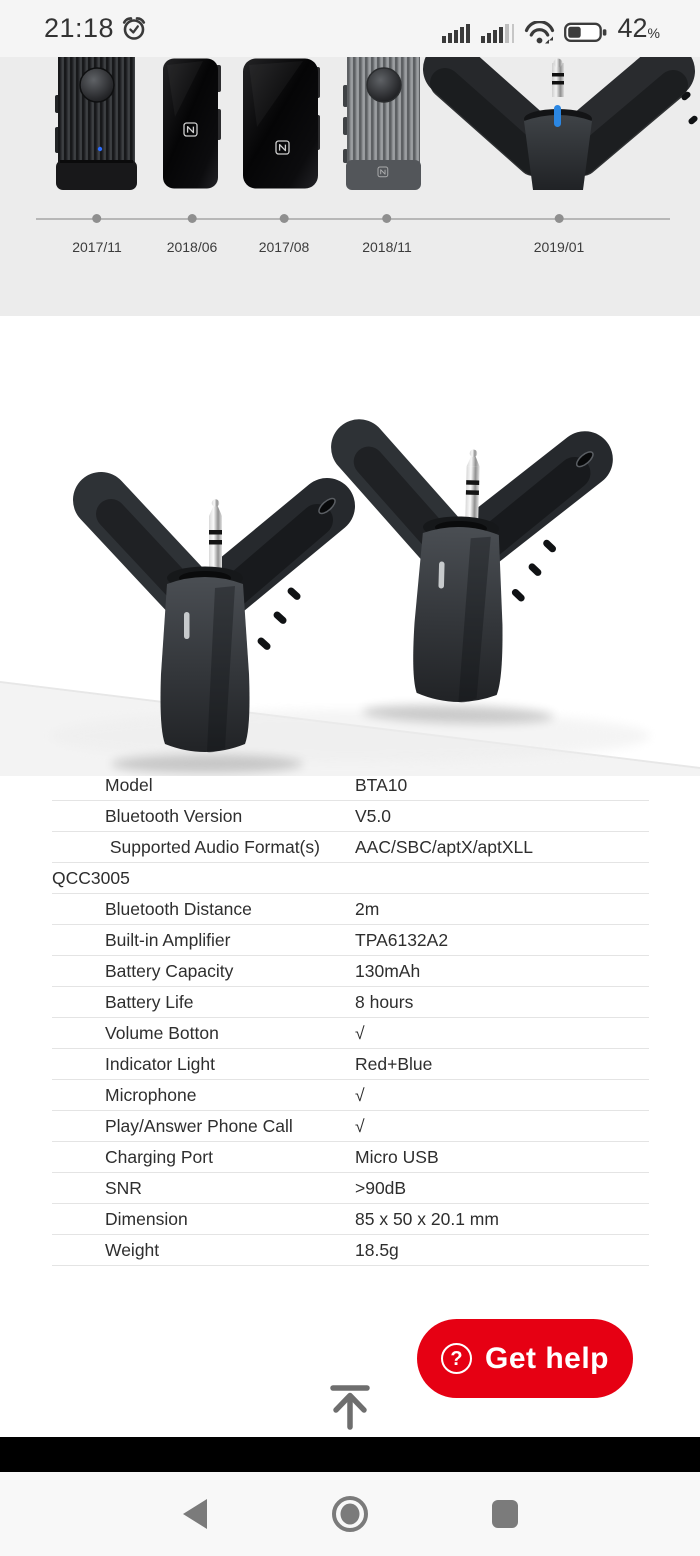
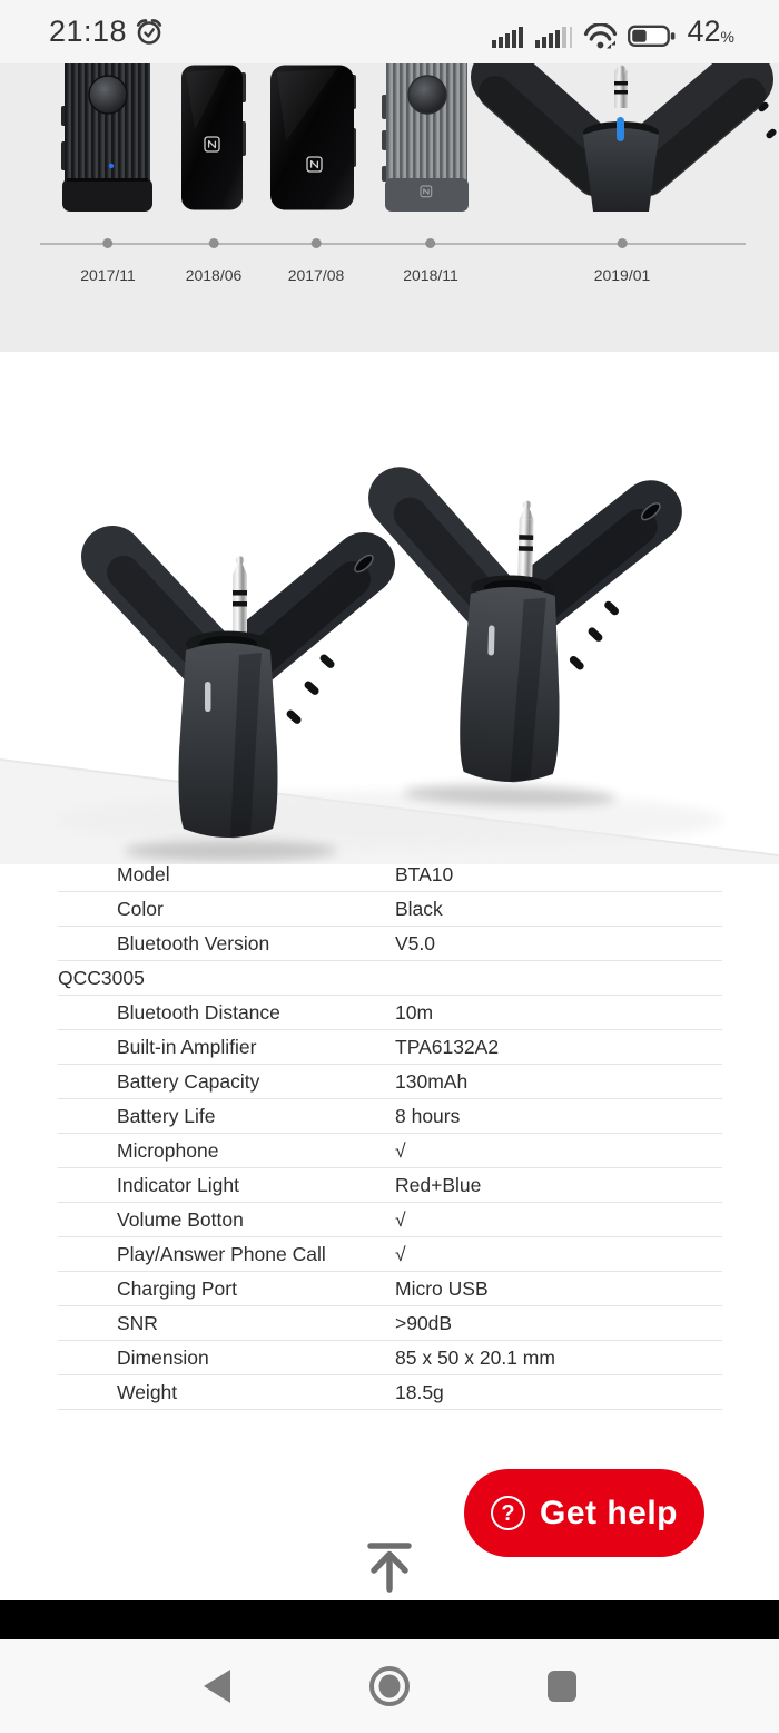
  21:18
  42
  %
  2017/11
  2018/06
  2017/08
  2018/11
  2019/01
  Model
  BTA10
+ Color
+ Black
  Bluetooth Version
  V5.0
- Supported Audio Format(s)
- AAC/SBC/aptX/aptXLL
  QCC3005
  Bluetooth Distance
- 2m
+ 10m
  Built-in Amplifier
  TPA6132A2
  Battery Capacity
  130mAh
  Battery Life
  8 hours
- Volume Botton
+ Microphone
  √
  Indicator Light
  Red+Blue
- Microphone
+ Volume Botton
  √
  Play/Answer Phone Call
  √
  Charging Port
  Micro USB
  SNR
  >90dB
  Dimension
  85 x 50 x 20.1 mm
  Weight
  18.5g
  ?
  Get help
